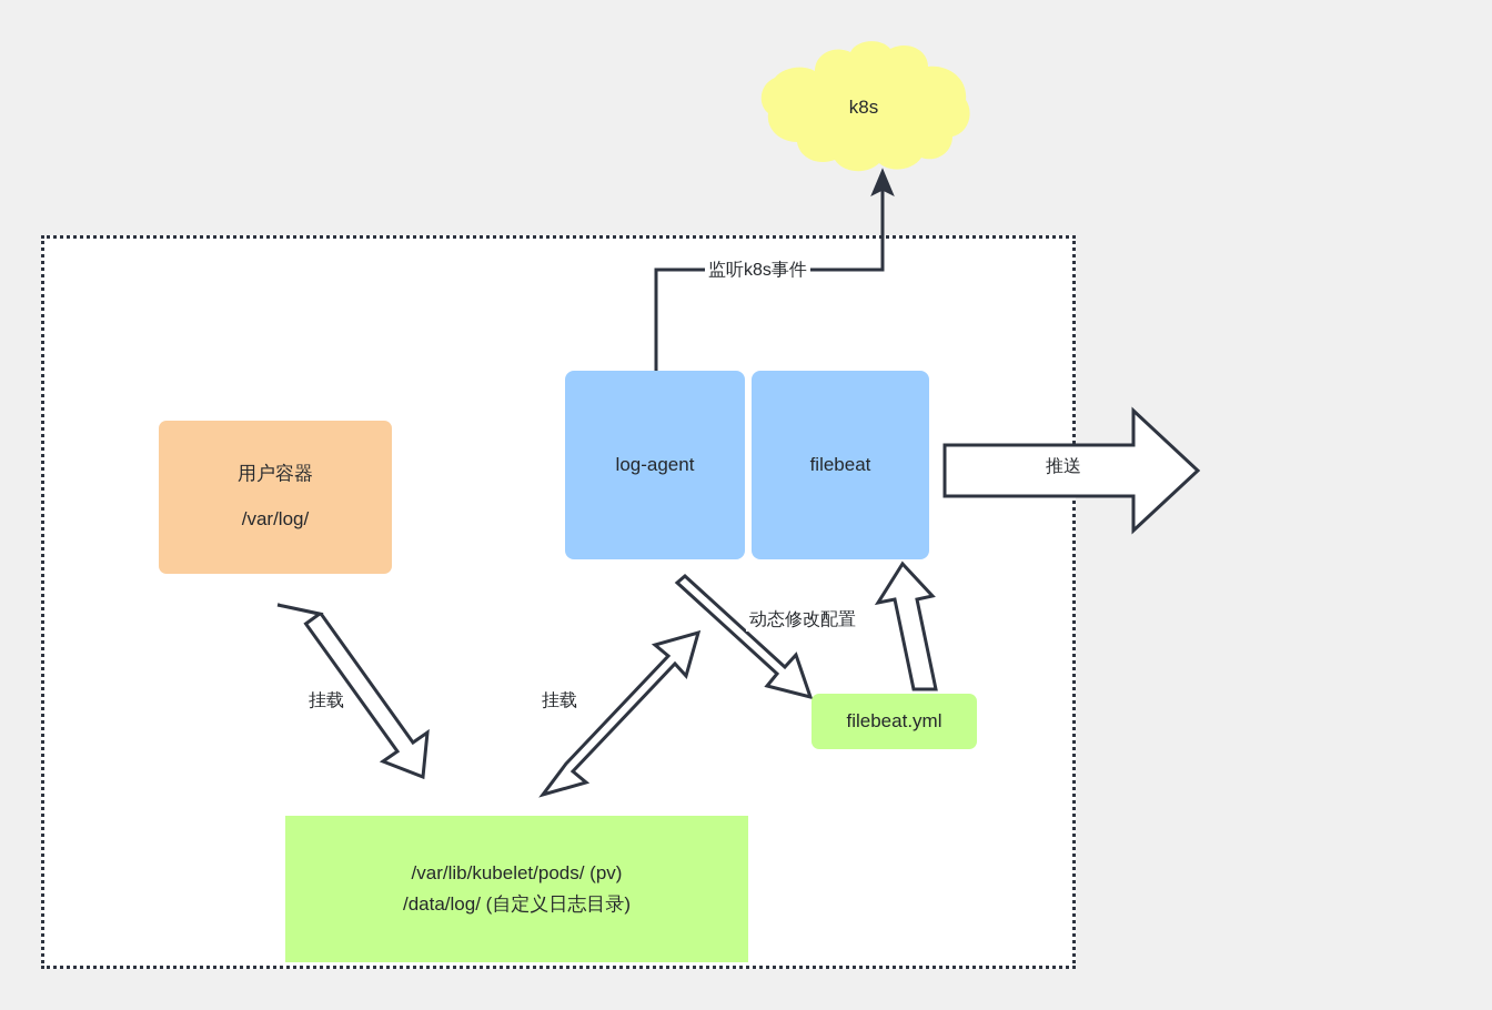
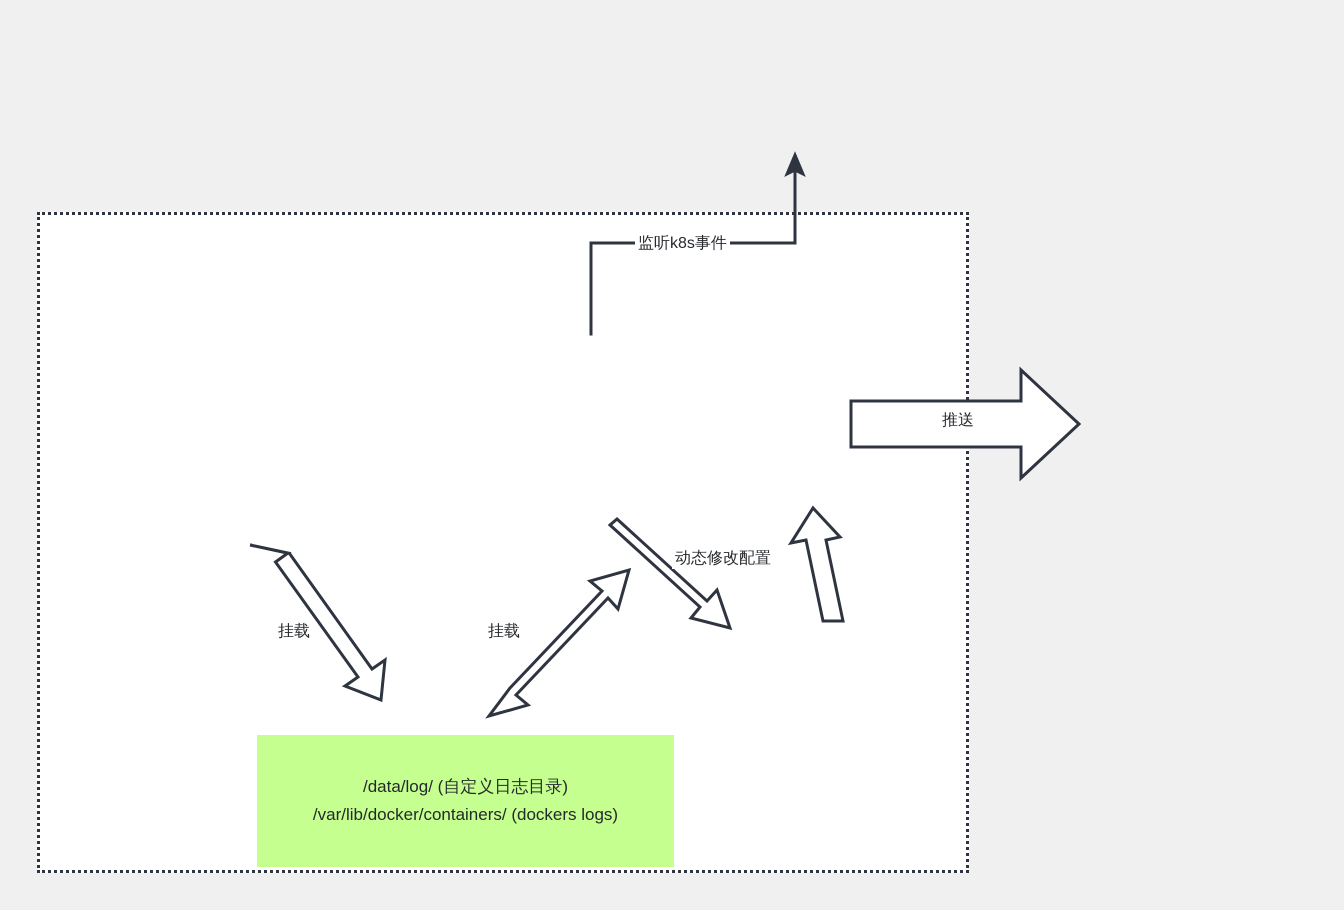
- k8s
- 用户容器
- /var/log/
- log-agent
- filebeat
- filebeat.yml
- /var/lib/kubelet/pods/ (pv)
  /data/log/ (自定义日志目录)
+ /var/lib/docker/containers/ (dockers logs)
  监听k8s事件
  挂载
  挂载
  动态修改配置
  推送
